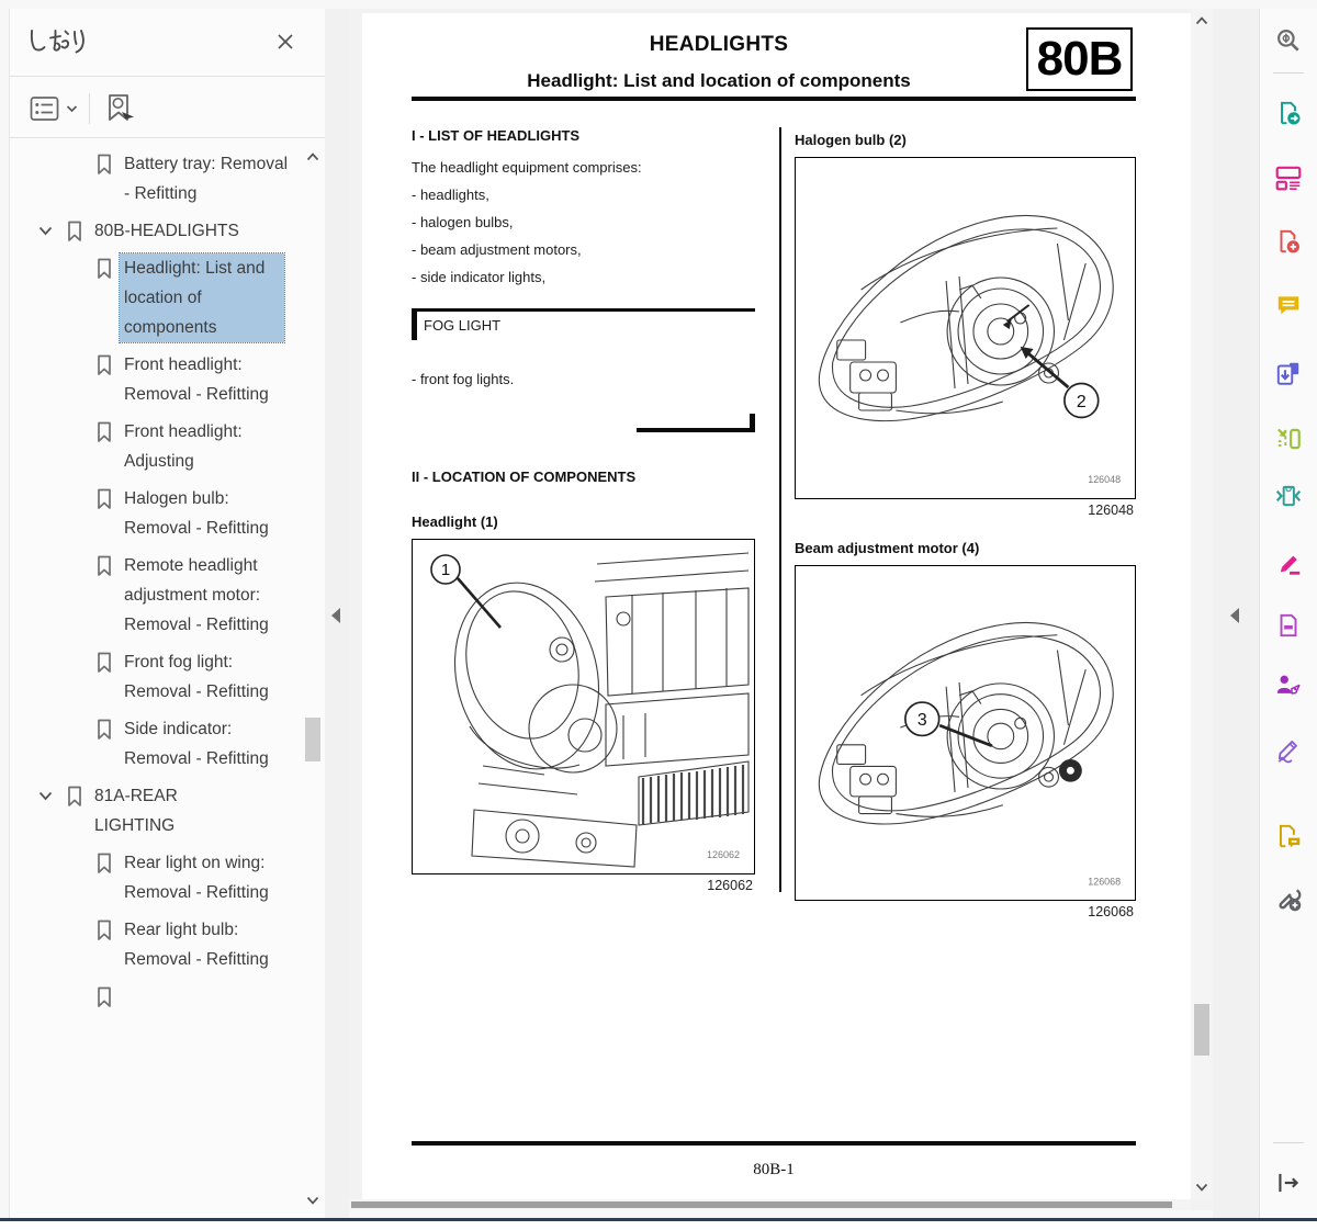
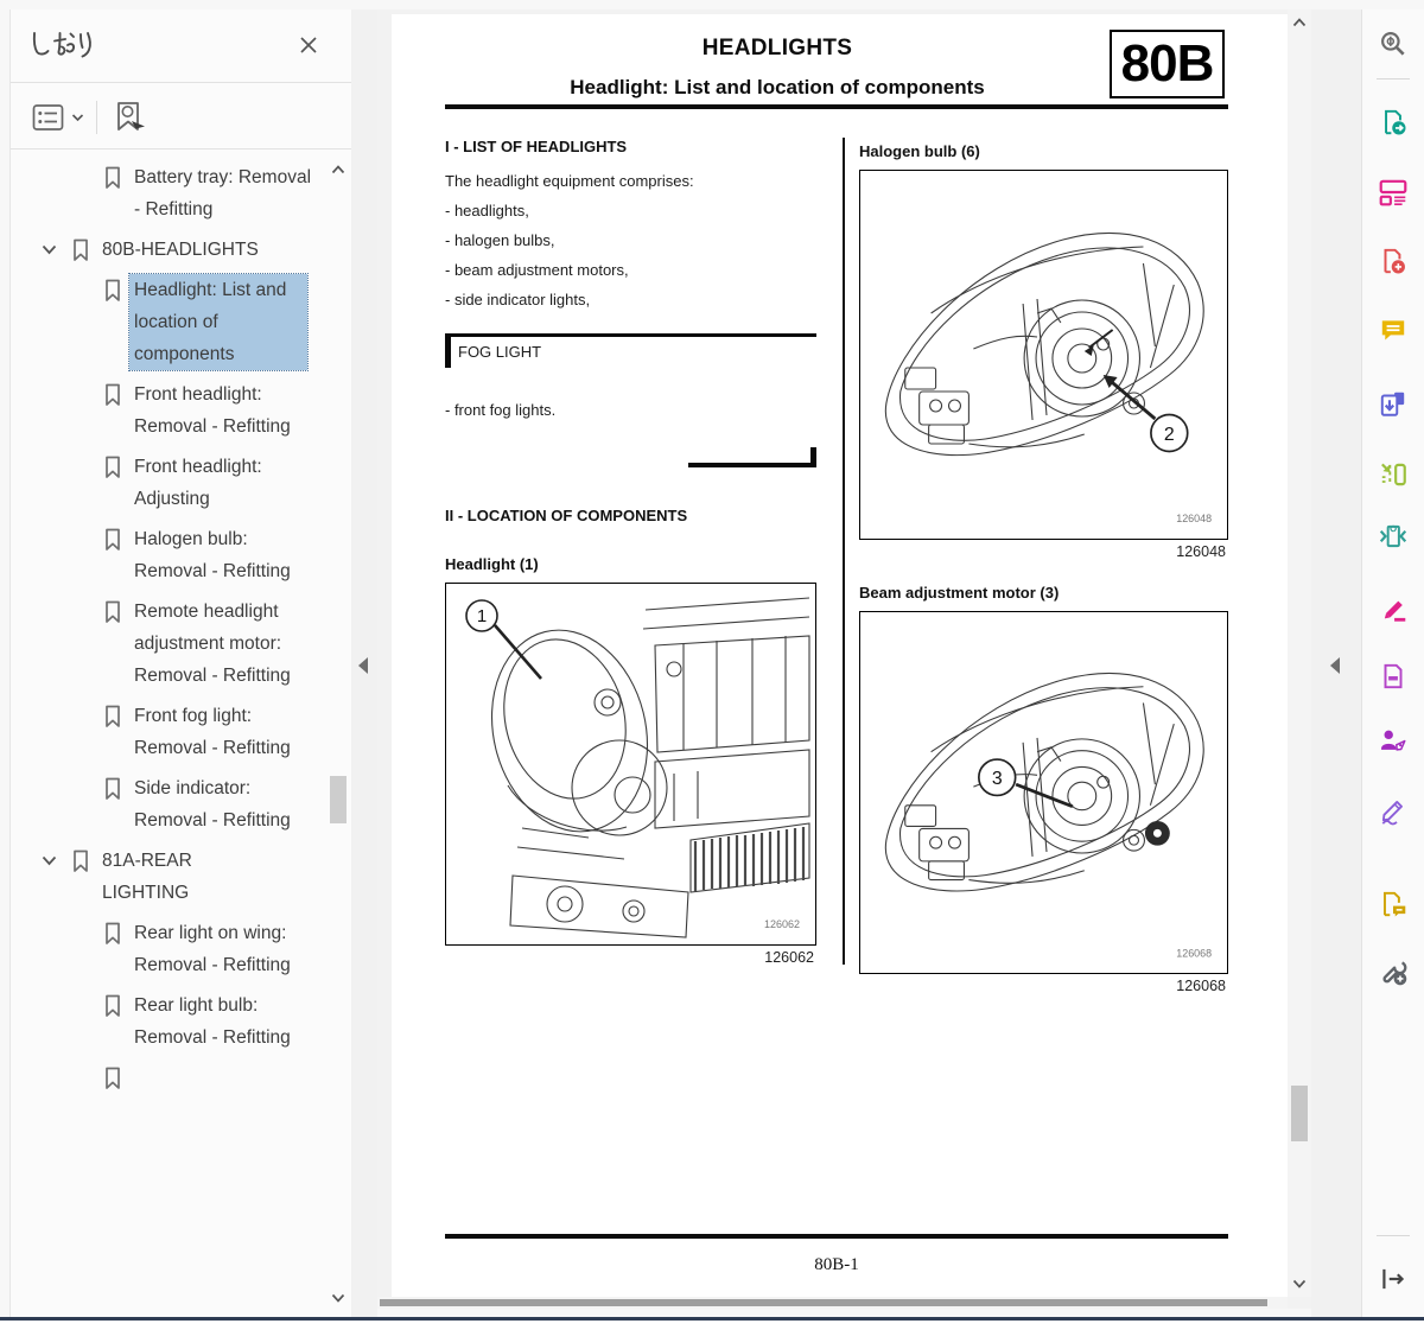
  Battery tray: Removal - Refitting
  80B-HEADLIGHTS
  Headlight: List and location of components
  Front headlight: Removal - Refitting
  Front headlight: Adjusting
  Halogen bulb: Removal - Refitting
  Remote headlight adjustment motor: Removal - Refitting
  Front fog light: Removal - Refitting
  Side indicator: Removal - Refitting
  81A-REAR LIGHTING
  Rear light on wing: Removal - Refitting
  Rear light bulb: Removal - Refitting
  HEADLIGHTS
  Headlight: List and location of components
  80B
  I - LIST OF HEADLIGHTS
  The headlight equipment comprises:
  - headlights,
  - halogen bulbs,
  - beam adjustment motors,
  - side indicator lights,
  FOG LIGHT
  - front fog lights.
  II - LOCATION OF COMPONENTS
  Headlight (1)
  1
  126062
  126062
- Halogen bulb (2)
+ Halogen bulb (6)
  2
  126048
  126048
- Beam adjustment motor (4)
+ Beam adjustment motor (3)
  3
  126068
  126068
  80B-1
